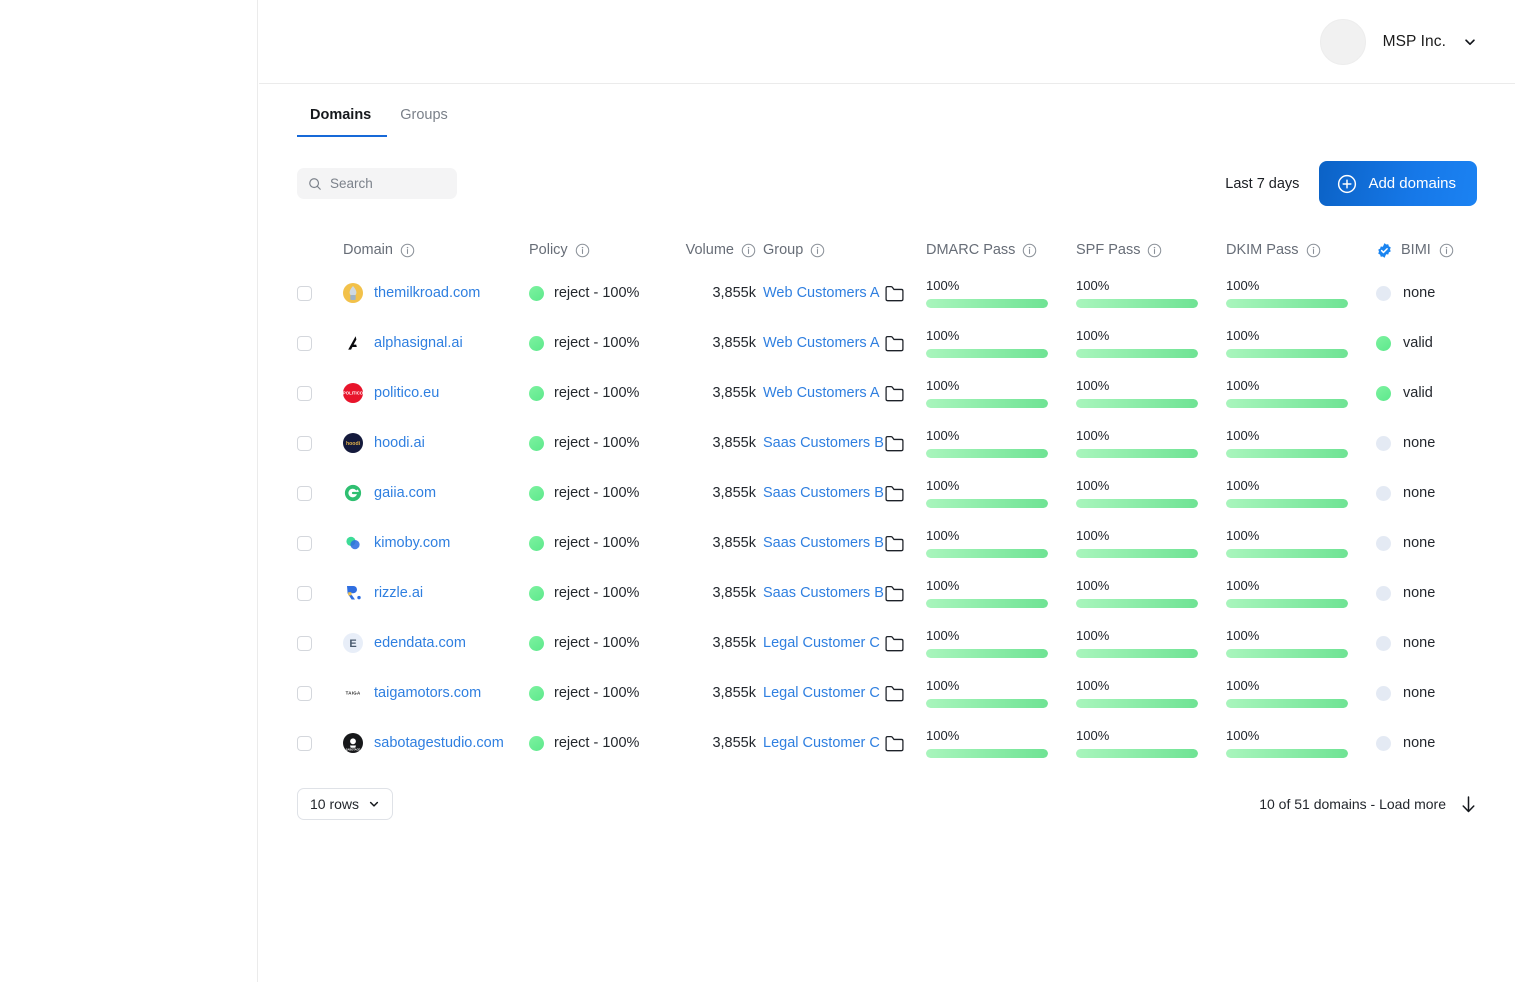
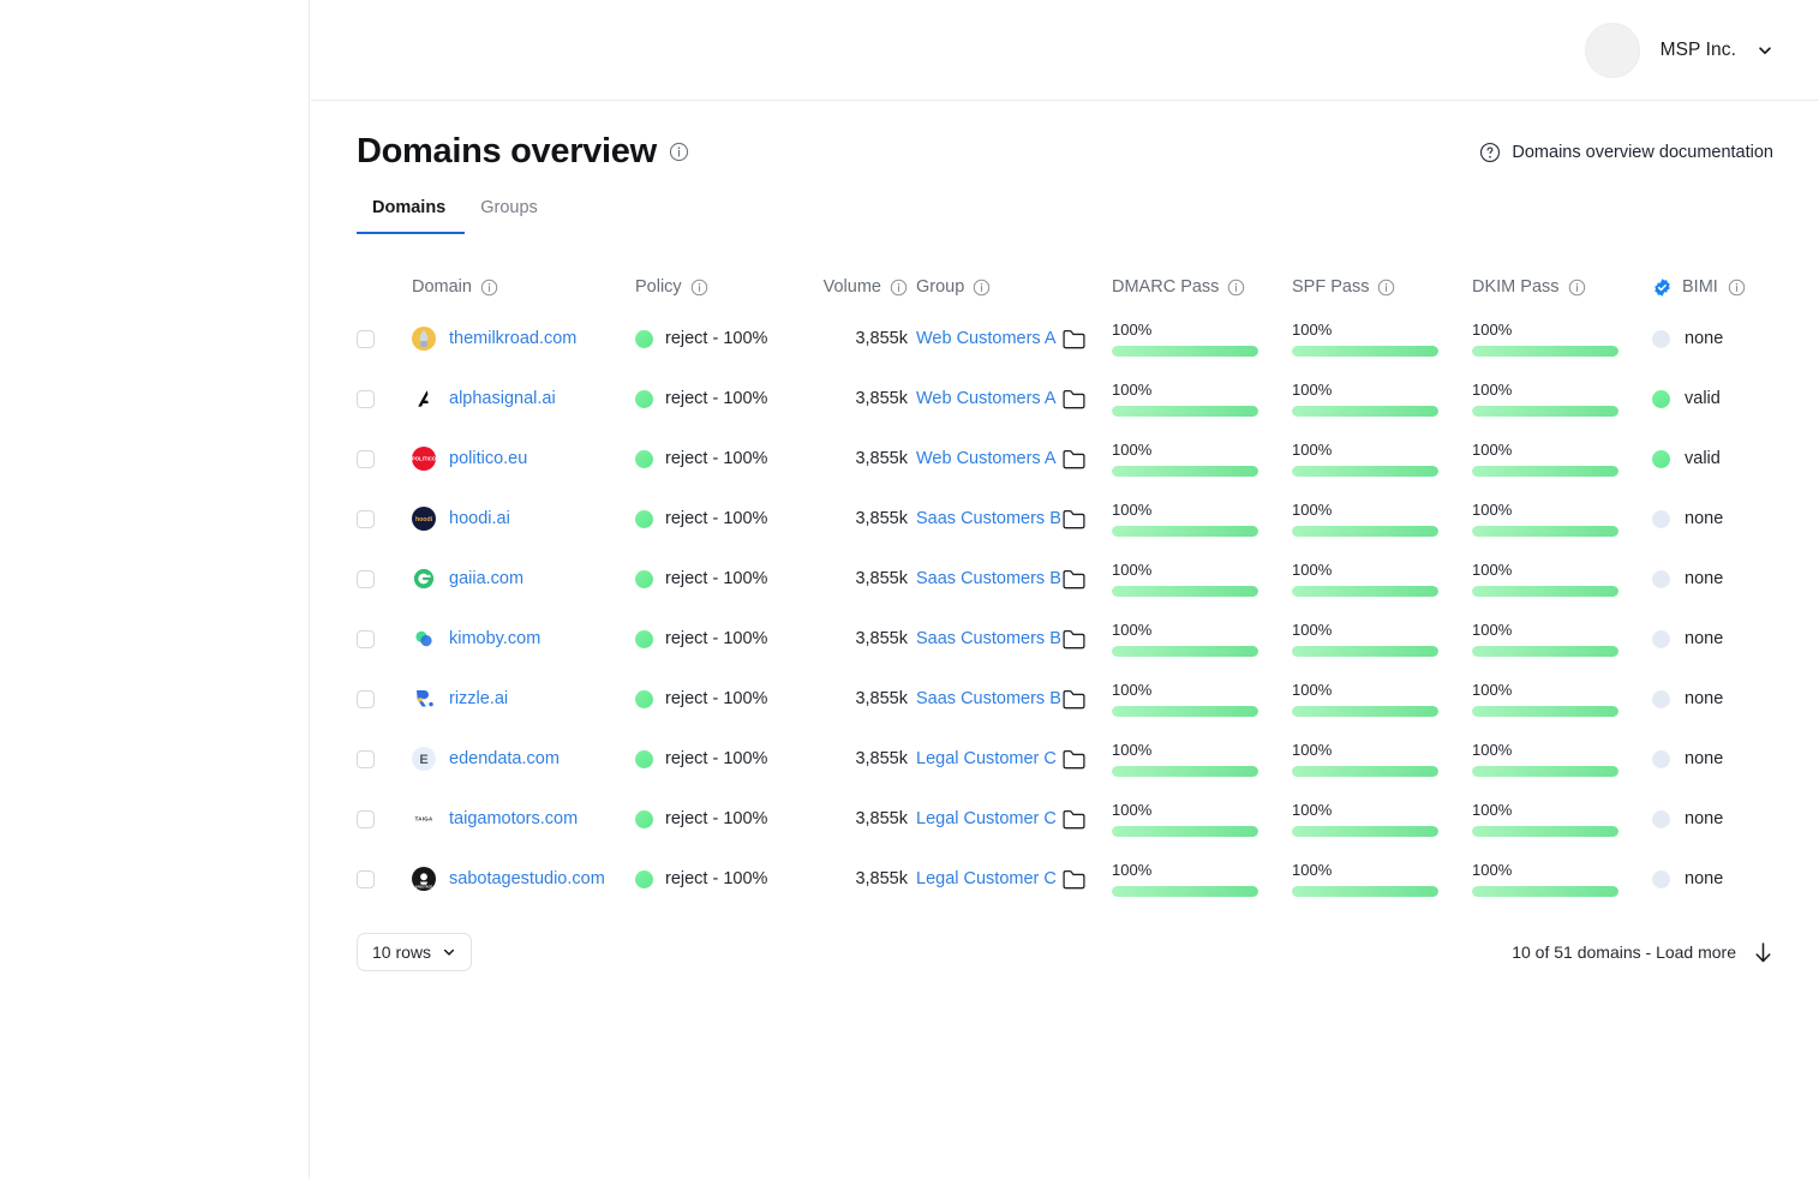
  MSP Inc.
+ Domains overview
+ Domains overview documentation
  Domains
  Groups
- Search
- Last 7 days
- Add domains
  Domain
  Policy
  Volume
  Group
  DMARC Pass
  SPF Pass
  DKIM Pass
  BIMI
  themilkroad.com
  reject - 100%
  3,855k
  Web Customers A
  100%
  100%
  100%
  none
  alphasignal.ai
  reject - 100%
  3,855k
  Web Customers A
  100%
  100%
  100%
  valid
  politico.eu
  reject - 100%
  3,855k
  Web Customers A
  100%
  100%
  100%
  valid
  hoodi.ai
  reject - 100%
  3,855k
  Saas Customers B
  100%
  100%
  100%
  none
  gaiia.com
  reject - 100%
  3,855k
  Saas Customers B
  100%
  100%
  100%
  none
  kimoby.com
  reject - 100%
  3,855k
  Saas Customers B
  100%
  100%
  100%
  none
  rizzle.ai
  reject - 100%
  3,855k
  Saas Customers B
  100%
  100%
  100%
  none
  E
  edendata.com
  reject - 100%
  3,855k
  Legal Customer C
  100%
  100%
  100%
  none
  taigamotors.com
  reject - 100%
  3,855k
  Legal Customer C
  100%
  100%
  100%
  none
  sabotagestudio.com
  reject - 100%
  3,855k
  Legal Customer C
  100%
  100%
  100%
  none
  10 rows
  10 of 51 domains - Load more
